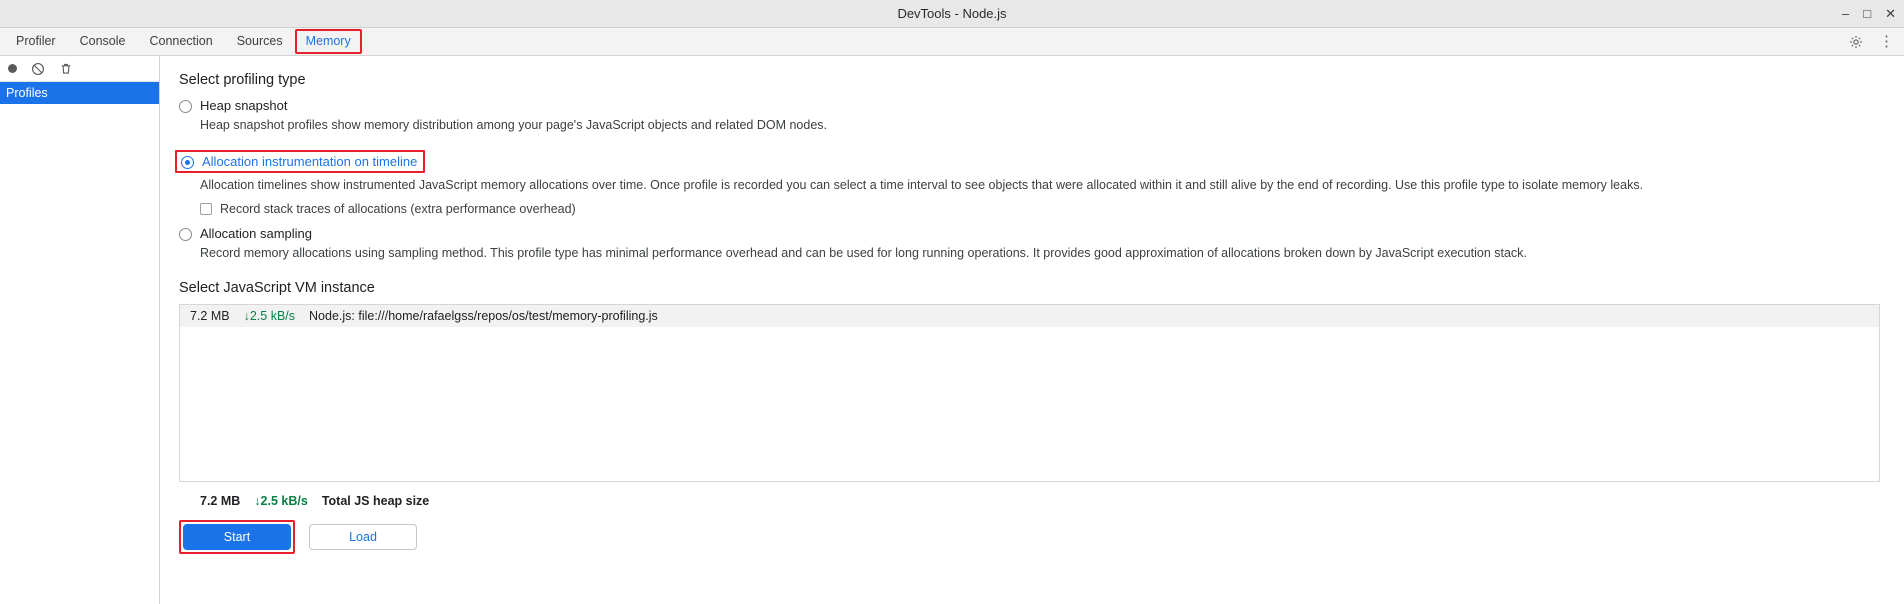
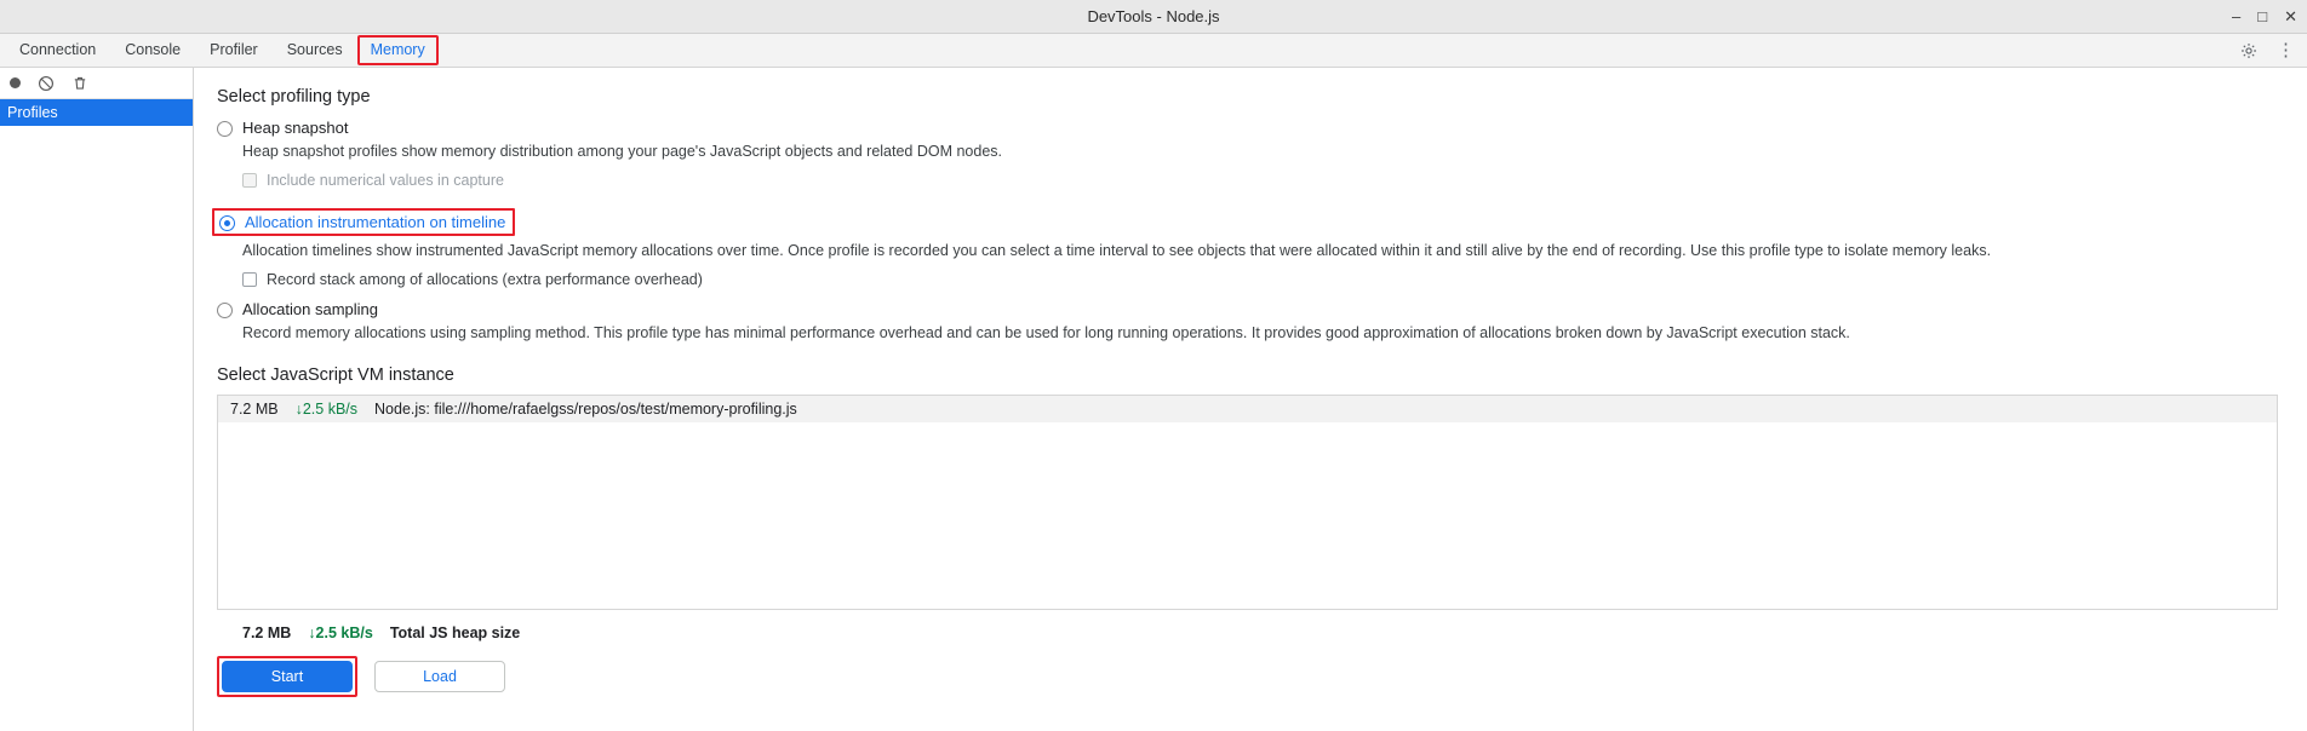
  DevTools - Node.js
  –
  □
  ✕
- Profiler
+ Connection
  Console
- Connection
+ Profiler
  Sources
  Memory
  ⋮
  Profiles
  Select profiling type
  Heap snapshot
  Heap snapshot profiles show memory distribution among your page's JavaScript objects and related DOM nodes.
+ Include numerical values in capture
  Allocation instrumentation on timeline
  Allocation timelines show instrumented JavaScript memory allocations over time. Once profile is recorded you can select a time interval to see objects that were allocated within it and still alive by the end of recording. Use this profile type to isolate memory leaks.
- Record stack traces of allocations (extra performance overhead)
+ Record stack among of allocations (extra performance overhead)
  Allocation sampling
  Record memory allocations using sampling method. This profile type has minimal performance overhead and can be used for long running operations. It provides good approximation of allocations broken down by JavaScript execution stack.
  Select JavaScript VM instance
  7.2 MB
  ↓2.5 kB/s
  Node.js: file:///home/rafaelgss/repos/os/test/memory-profiling.js
  7.2 MB
  ↓2.5 kB/s
  Total JS heap size
  Start
  Load
